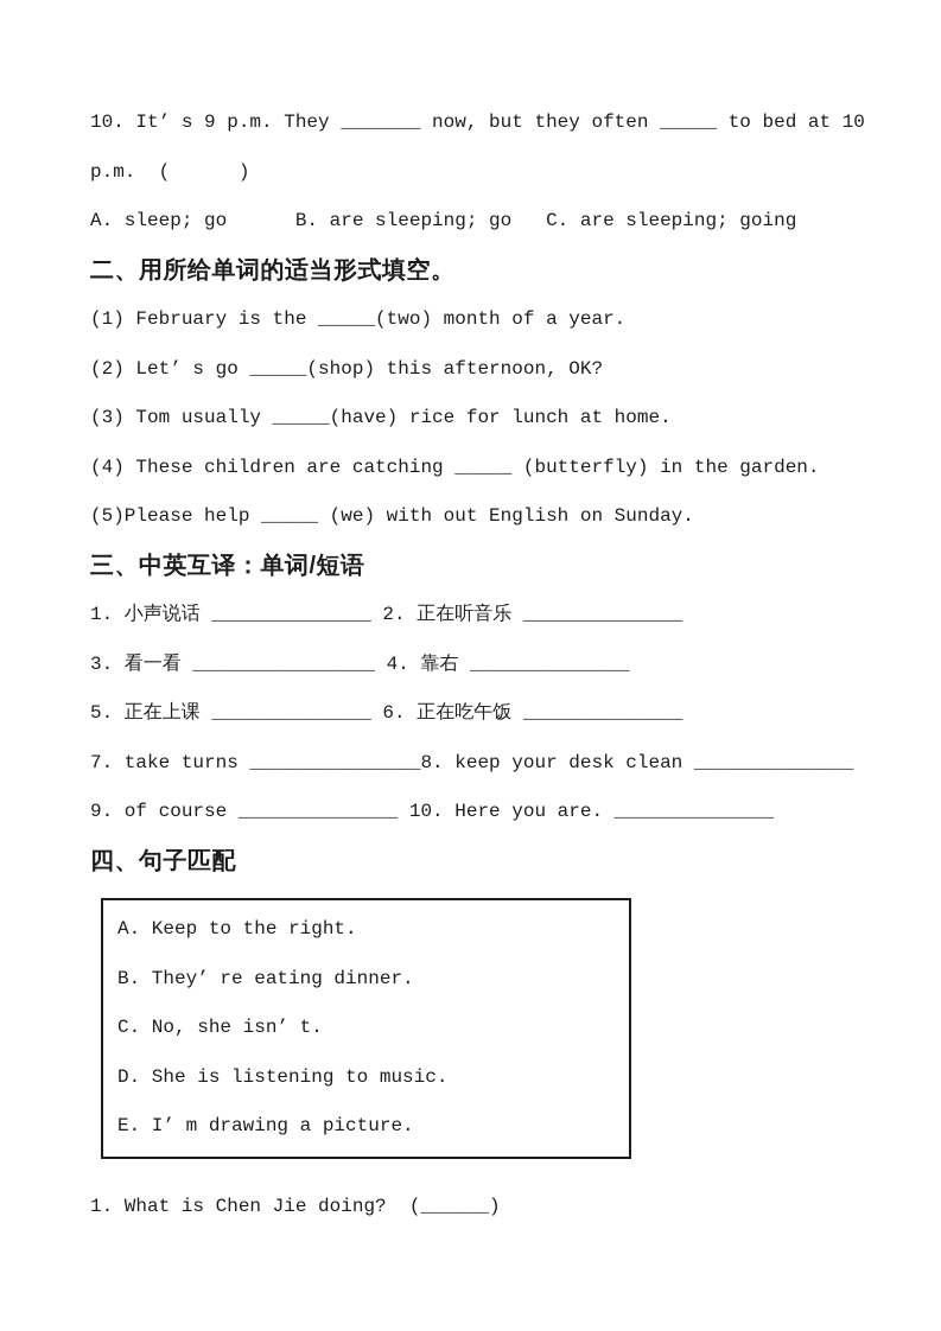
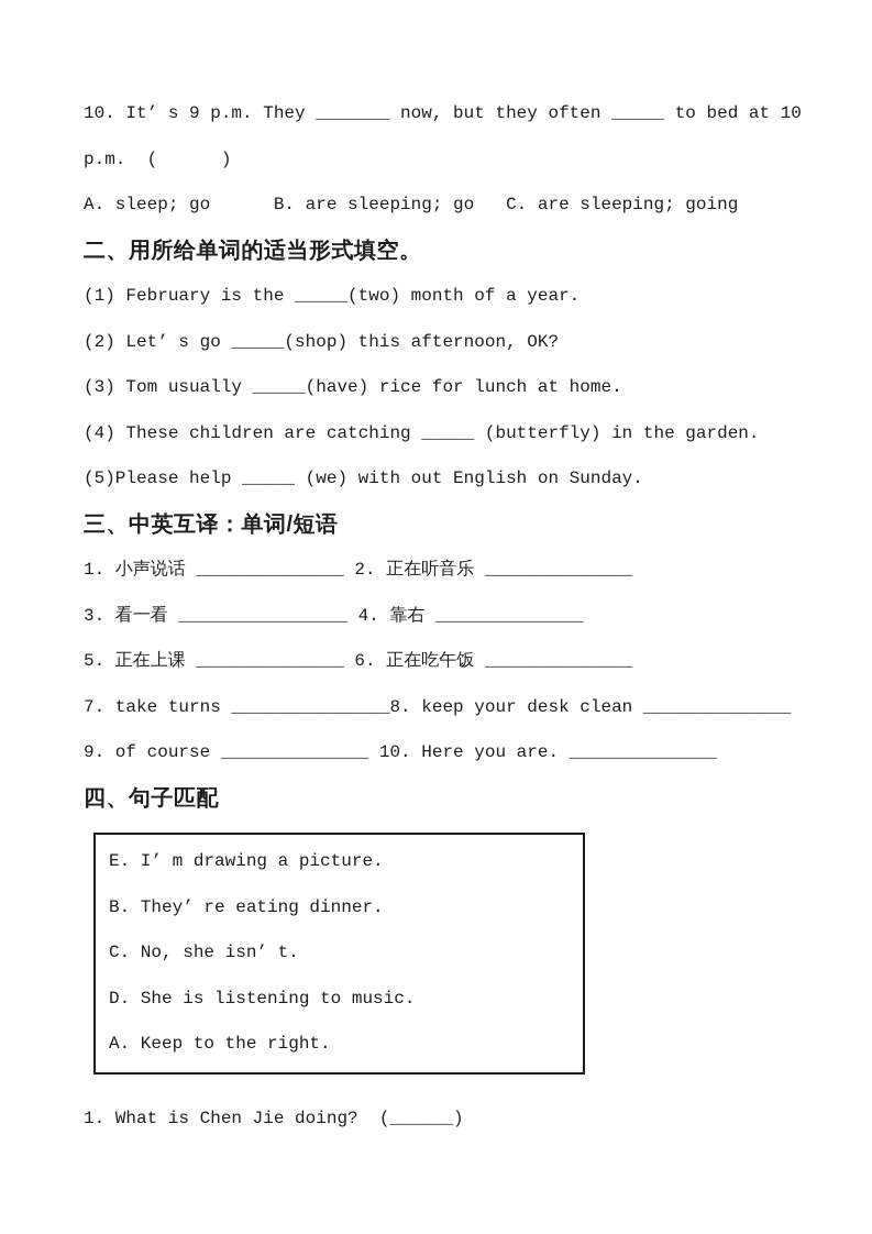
  10. It’ s 9 p.m. They _______ now, but they often _____ to bed at 10
  p.m. ( )
  A. sleep; go B. are sleeping; go C. are sleeping; going
  二、用所给单词的适当形式填空。
  (1) February is the _____(two) month of a year.
  (2) Let’ s go _____(shop) this afternoon, OK?
  (3) Tom usually _____(have) rice for lunch at home.
  (4) These children are catching _____ (butterfly) in the garden.
  (5)Please help _____ (we) with out English on Sunday.
  三、中英互译：单词/短语
  1. 小声说话 ______________ 2. 正在听音乐 ______________
  3. 看一看 ________________ 4. 靠右 ______________
  5. 正在上课 ______________ 6. 正在吃午饭 ______________
  7. take turns _______________8. keep your desk clean ______________
  9. of course ______________ 10. Here you are. ______________
  四、句子匹配
- A. Keep to the right.
+ E. I’ m drawing a picture.
  B. They’ re eating dinner.
  C. No, she isn’ t.
  D. She is listening to music.
- E. I’ m drawing a picture.
+ A. Keep to the right.
  1. What is Chen Jie doing? (______)
